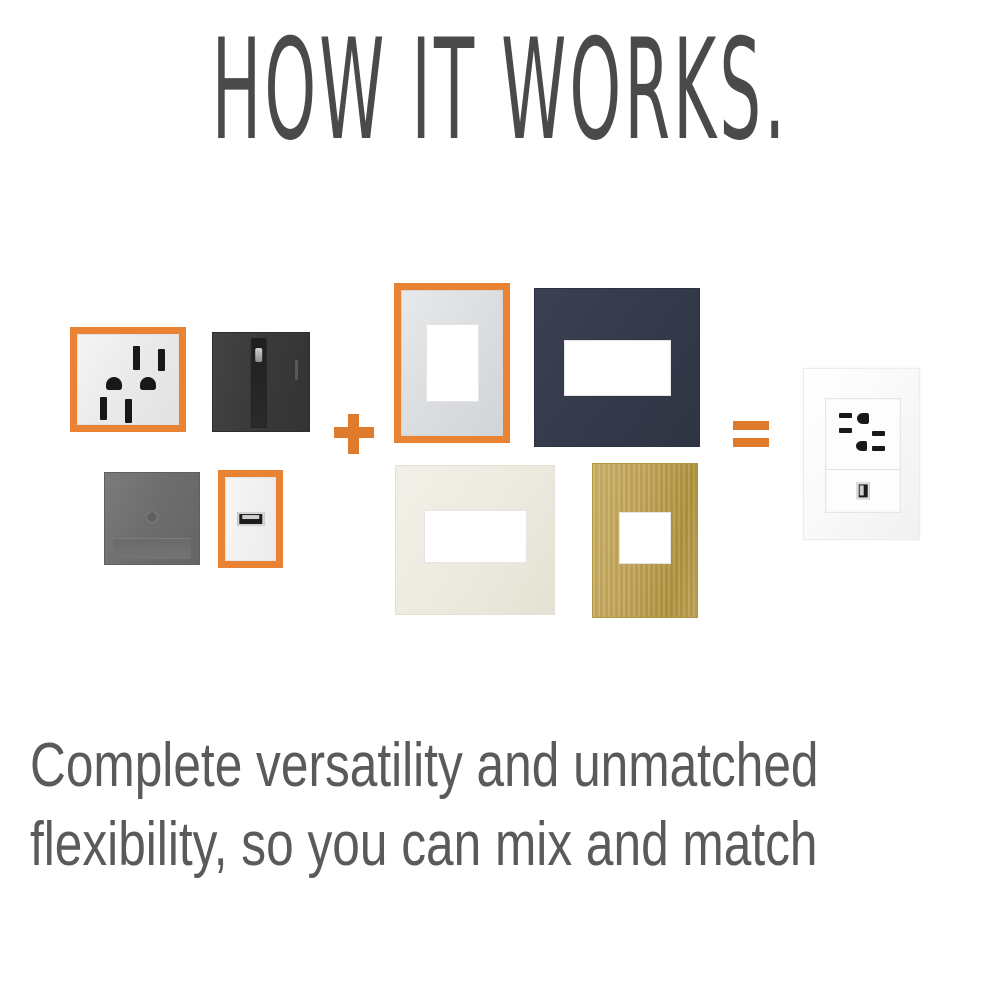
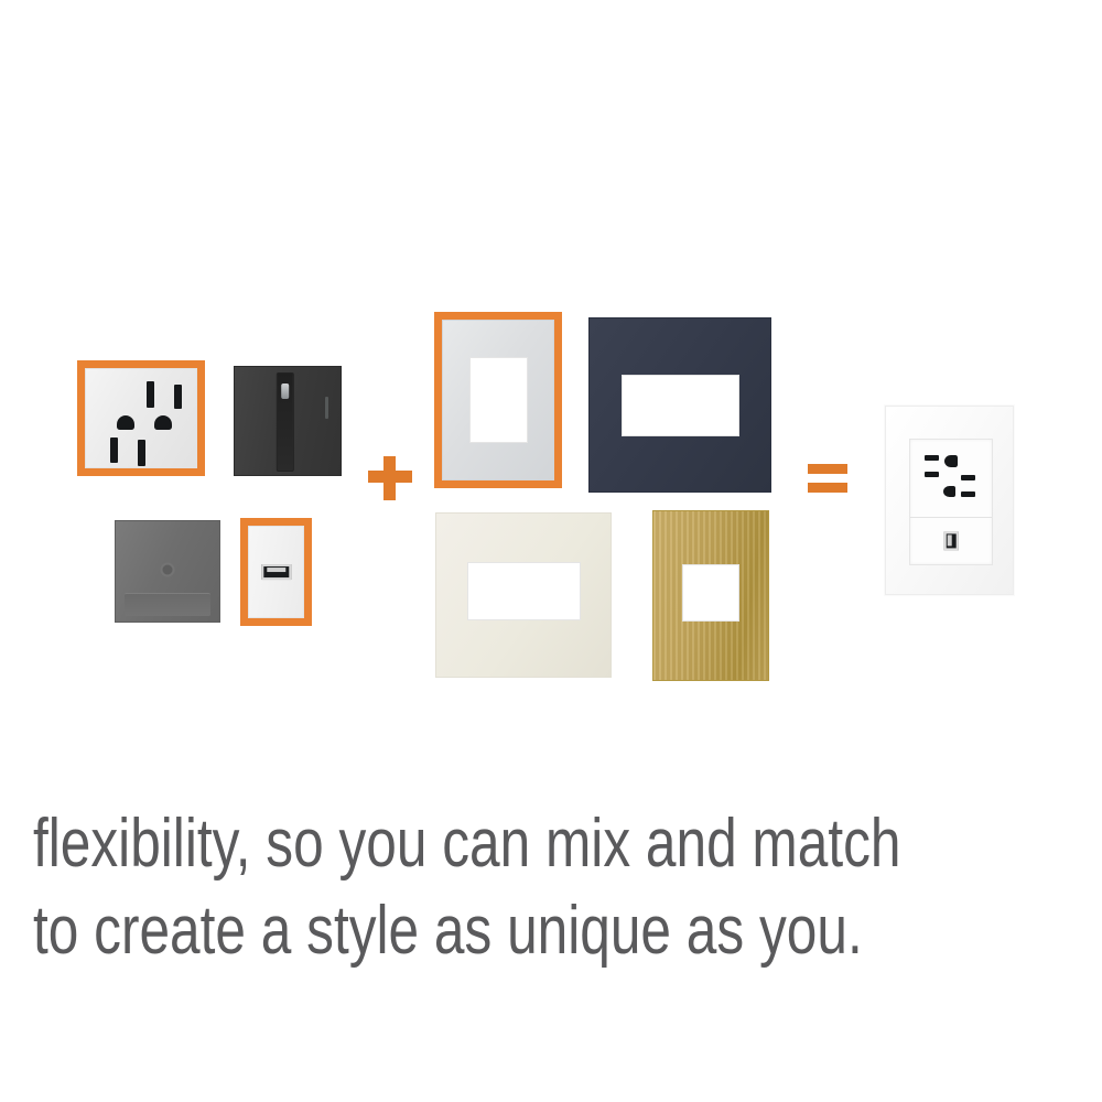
- HOW IT WORKS.
- Complete versatility and unmatched
  flexibility, so you can mix and match
+ to create a style as unique as you.
